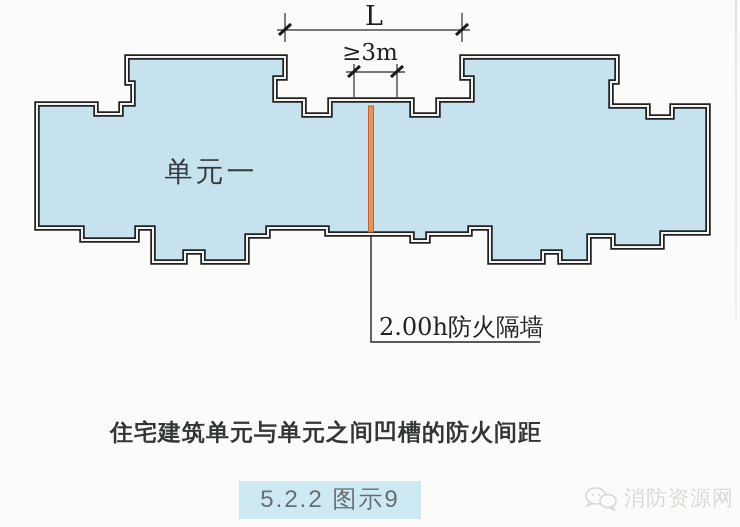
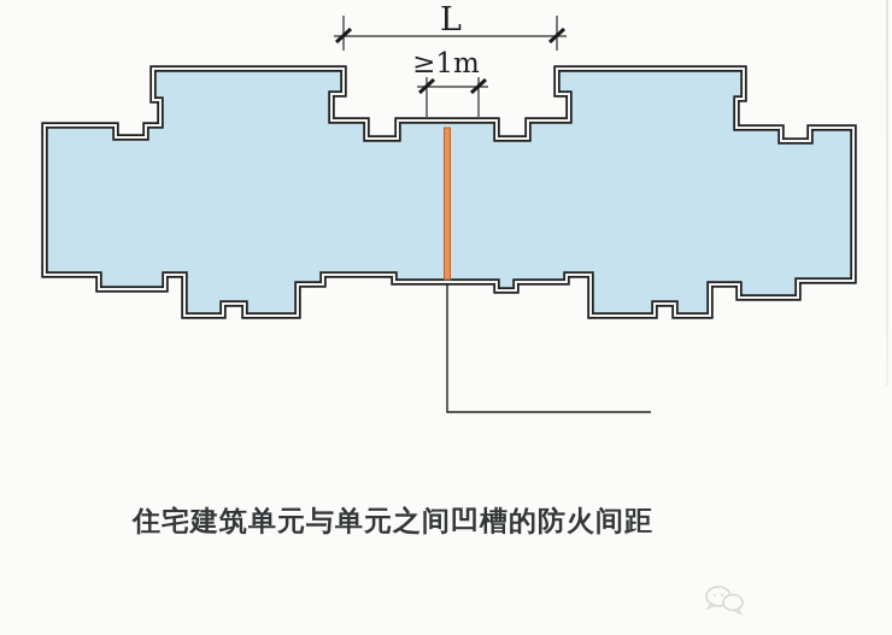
  L
- ≥3m
+ ≥1m
- 单元一
- 2.00h防火隔墙
  住宅建筑单元与单元之间凹槽的防火间距
- 5.2.2 图示9
- 消防资源网
